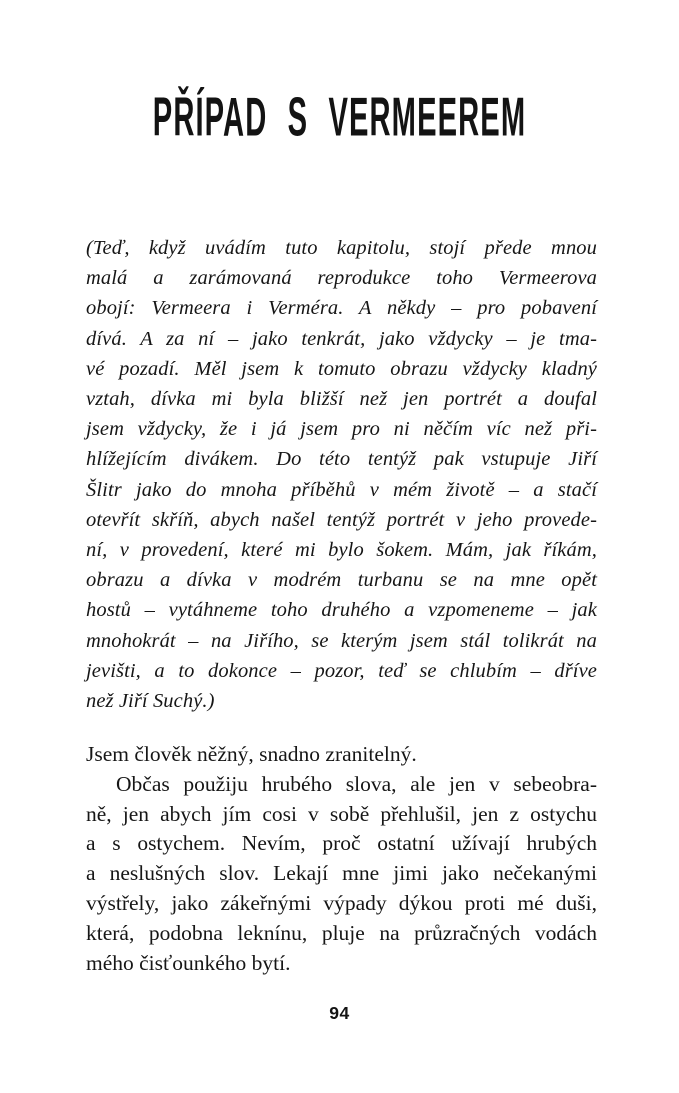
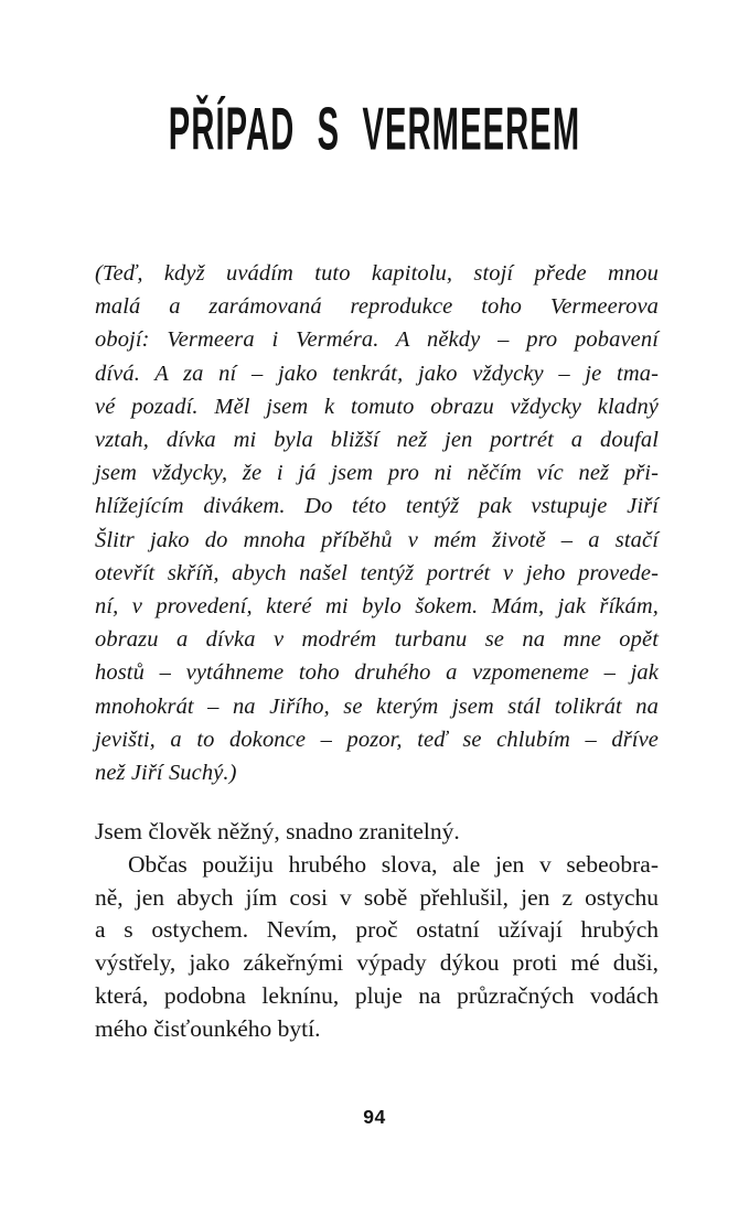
  PŘÍPAD S VERMEEREM
  (Teď, když uvádím tuto kapitolu, stojí přede mnou
  malá a zarámovaná reprodukce toho Vermeerova
  obojí: Vermeera i Verméra. A někdy – pro pobavení
  dívá. A za ní – jako tenkrát, jako vždycky – je tma-
  vé pozadí. Měl jsem k tomuto obrazu vždycky kladný
  vztah, dívka mi byla bližší než jen portrét a doufal
  jsem vždycky, že i já jsem pro ni něčím víc než při-
  hlížejícím divákem. Do této tentýž pak vstupuje Jiří
  Šlitr jako do mnoha příběhů v mém životě – a stačí
  otevřít skříň, abych našel tentýž portrét v jeho provede-
  ní, v provedení, které mi bylo šokem. Mám, jak říkám,
  obrazu a dívka v modrém turbanu se na mne opět
  hostů – vytáhneme toho druhého a vzpomeneme – jak
  mnohokrát – na Jiřího, se kterým jsem stál tolikrát na
  jevišti, a to dokonce – pozor, teď se chlubím – dříve
  než Jiří Suchý.)
  Jsem člověk něžný, snadno zranitelný.
  Občas použiju hrubého slova, ale jen v sebeobra-
  ně, jen abych jím cosi v sobě přehlušil, jen z ostychu
  a s ostychem. Nevím, proč ostatní užívají hrubých
- a neslušných slov. Lekají mne jimi jako nečekanými
  výstřely, jako zákeřnými výpady dýkou proti mé duši,
  která, podobna leknínu, pluje na průzračných vodách
  mého čisťounkého bytí.
  94
